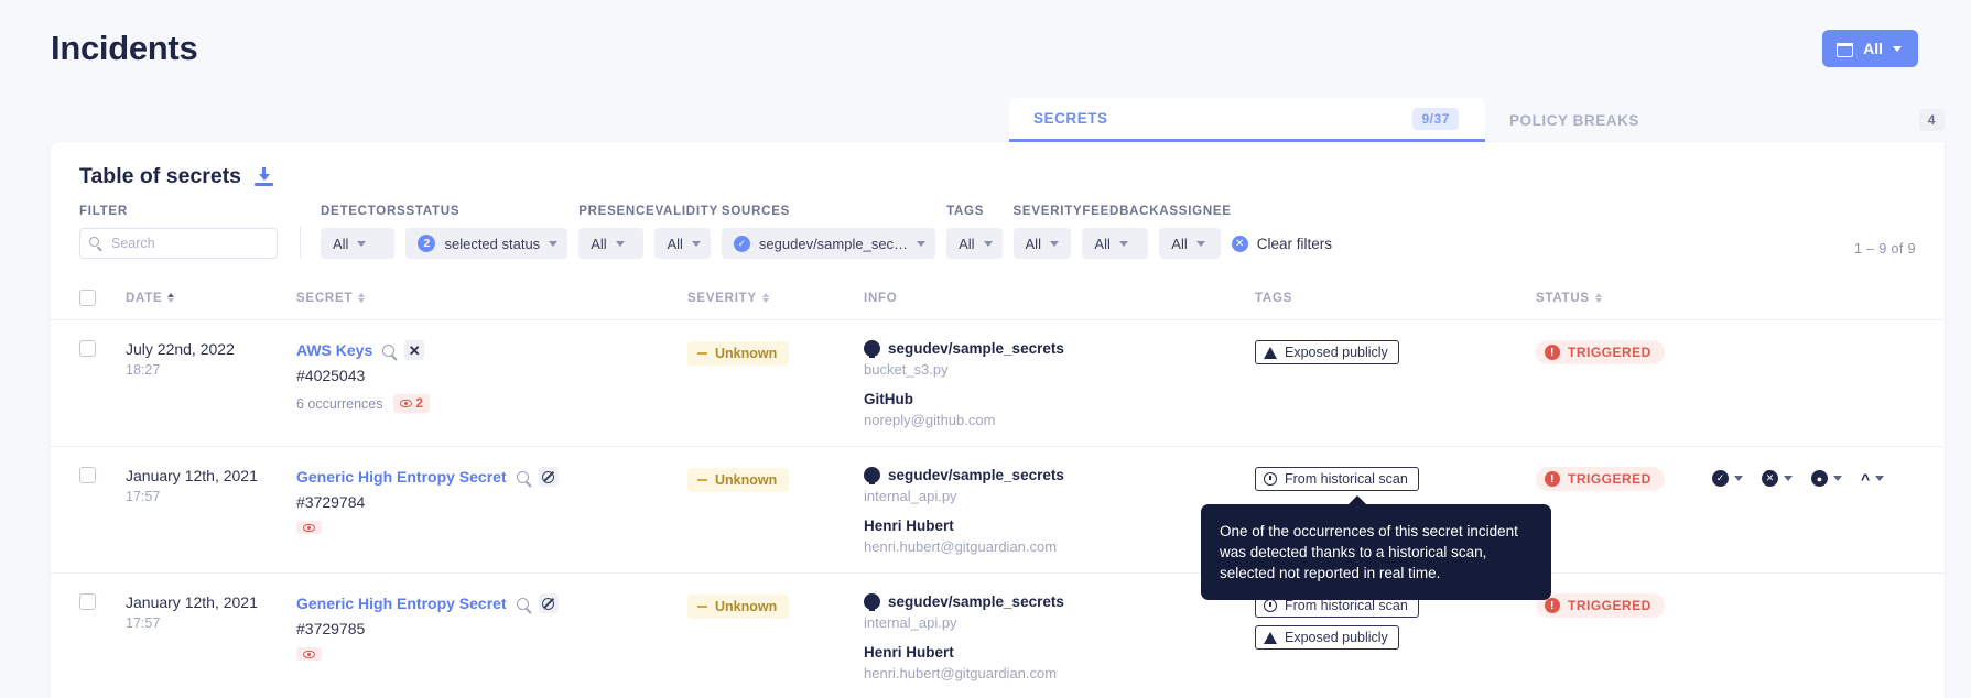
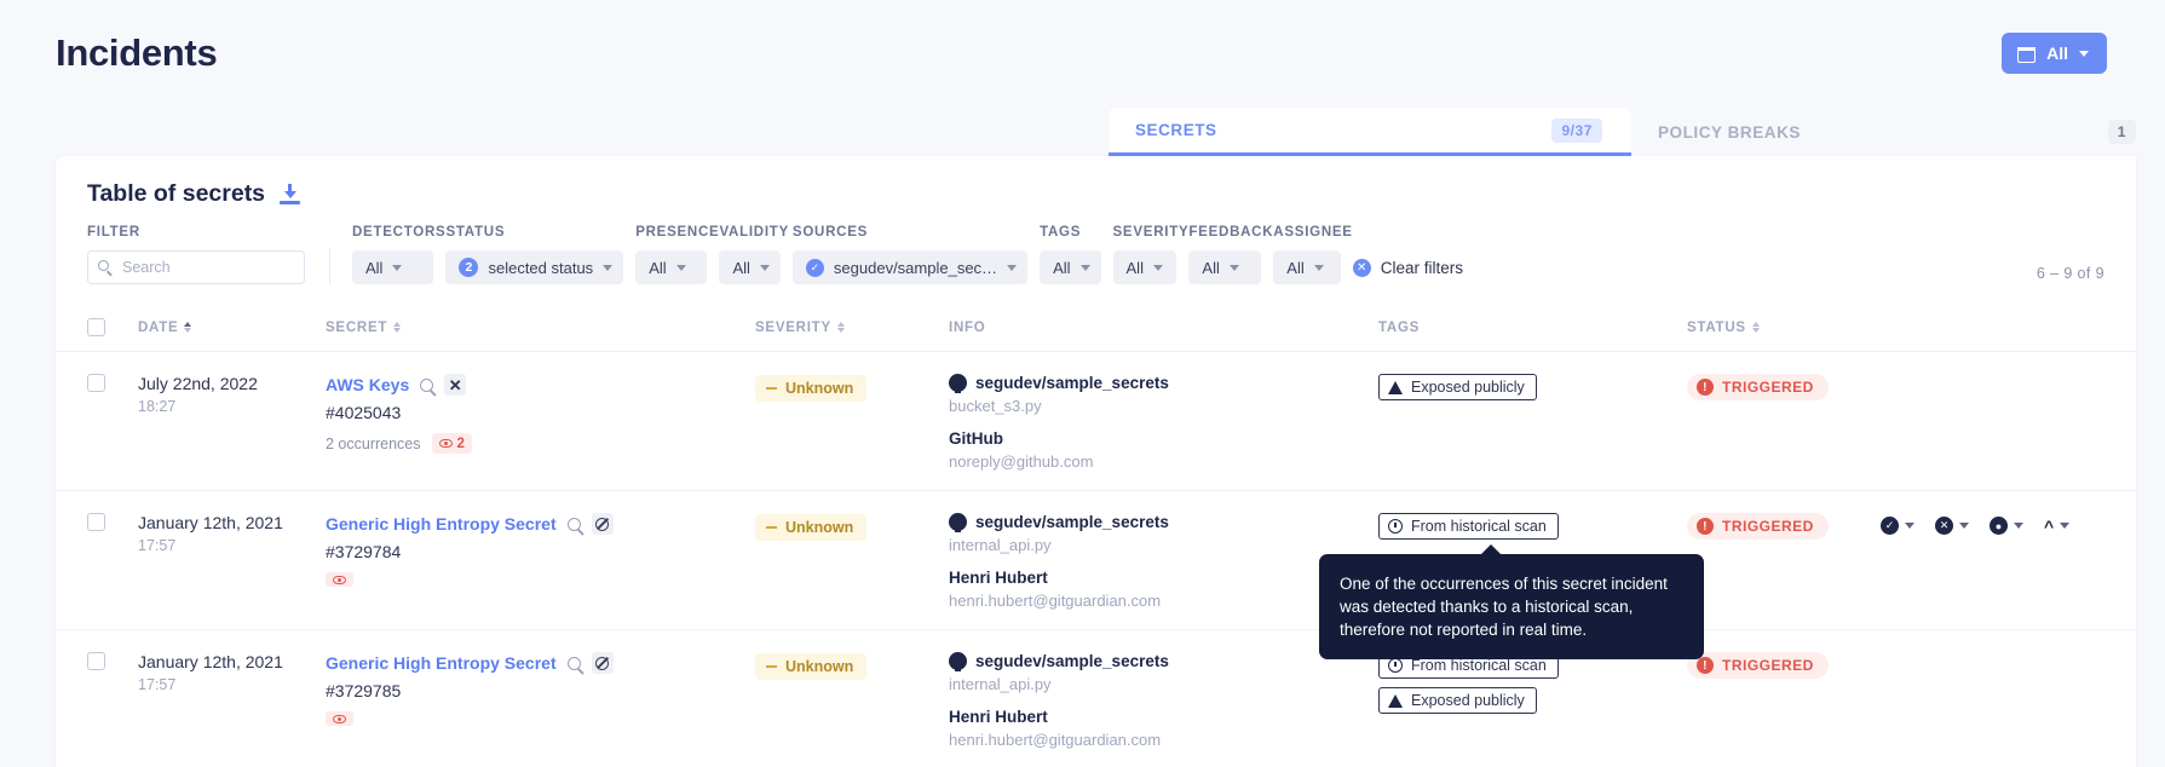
  Incidents
  All
  SECRETS
  9/37
  POLICY BREAKS
- 4
+ 1
  Table of secrets
  FILTER
  Search
  DETECTORS
  All
  STATUS
  2
  selected status
  PRESENCE
  All
  VALIDITY
  All
  SOURCES
  ✓
  segudev/sample_sec…
  TAGS
  All
  SEVERITY
  All
  FEEDBACK
  All
  ASSIGNEE
  All
  ✕
  Clear filters
- 1 – 9 of 9
+ 6 – 9 of 9
  DATE
  SECRET
  SEVERITY
  INFO
  TAGS
  STATUS
  July 22nd, 2022
  18:27
  AWS Keys
  ✕
  #4025043
- 6 occurrences
+ 2 occurrences
  2
  Unknown
  segudev/sample_secrets
  bucket_s3.py
  GitHub
  noreply@github.com
  Exposed publicly
  !
  TRIGGERED
  January 12th, 2021
  17:57
  Generic High Entropy Secret
  #3729784
  Unknown
  segudev/sample_secrets
  internal_api.py
  Henri Hubert
  henri.hubert@gitguardian.com
  From historical scan
  !
  TRIGGERED
  ✓
  ✕
  ●
  ^
  January 12th, 2021
  17:57
  Generic High Entropy Secret
  #3729785
  Unknown
  segudev/sample_secrets
  internal_api.py
  Henri Hubert
  henri.hubert@gitguardian.com
  From historical scan
  Exposed publicly
  !
  TRIGGERED
- One of the occurrences of this secret incident was detected thanks to a historical scan, selected not reported in real time.
+ One of the occurrences of this secret incident was detected thanks to a historical scan, therefore not reported in real time.
